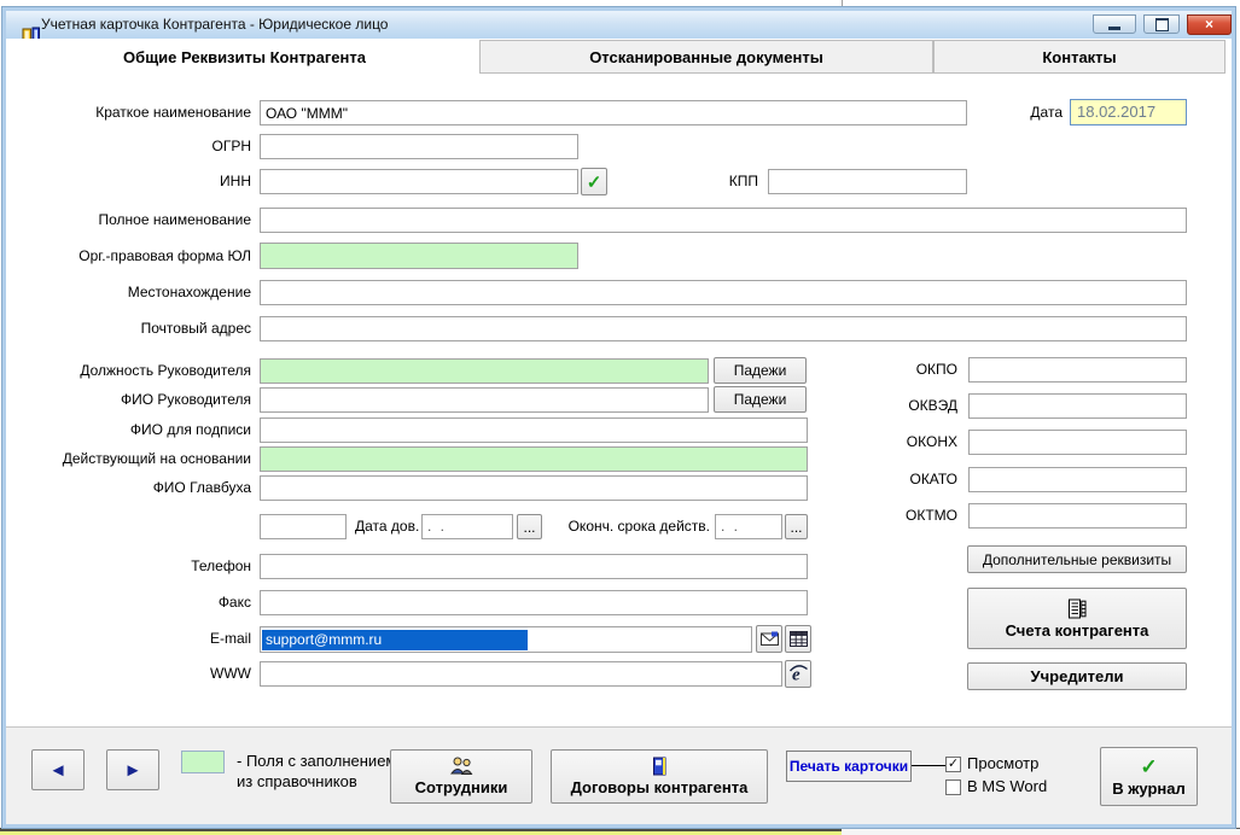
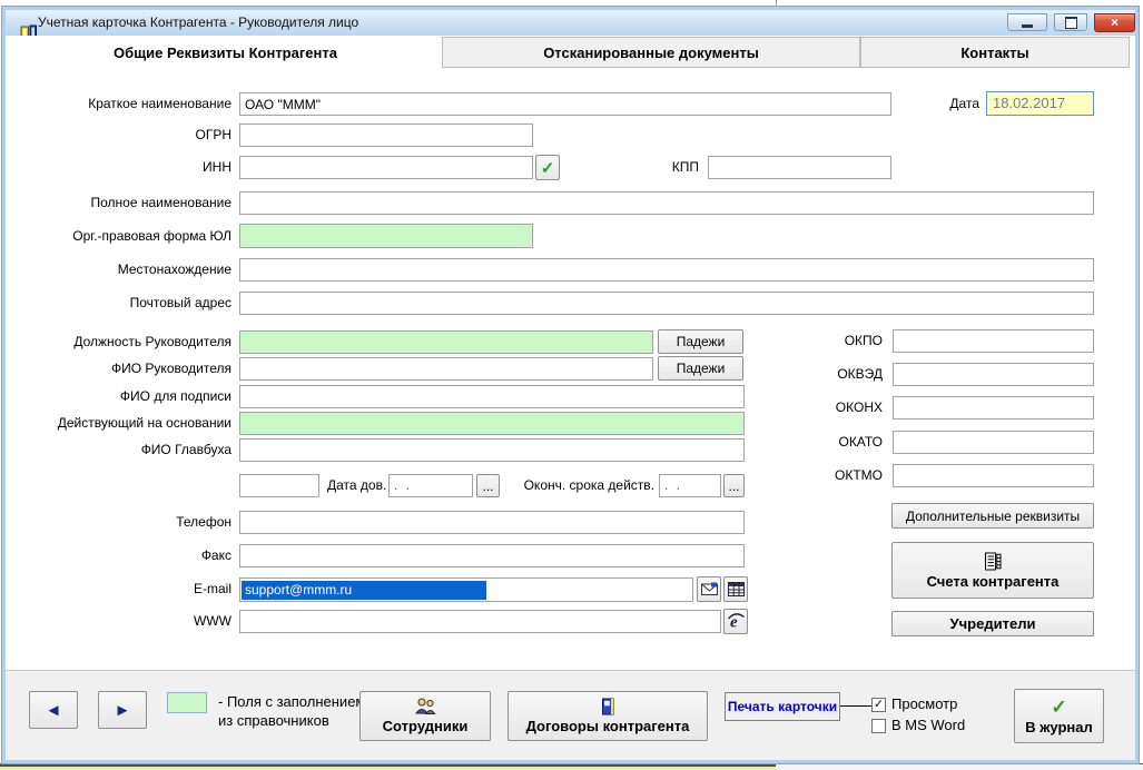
- Учетная карточка Контрагента - Юридическое лицо
+ Учетная карточка Контрагента - Руководителя лицо
  ×
  Общие Реквизиты Контрагента
  Отсканированные документы
  Контакты
  Краткое наименование
  ОАО "МММ"
  Дата
  18.02.2017
  ОГРН
  ИНН
  ✓
  КПП
  Полное наименование
  Орг.-правовая форма ЮЛ
  Местонахождение
  Почтовый адрес
  Должность Руководителя
  Падежи
  ФИО Руководителя
  Падежи
  ФИО для подписи
  Действующий на основании
  ФИО Главбуха
  Дата дов.
  . .
  ...
  Оконч. срока действ.
  . .
  ...
  Телефон
  Факс
  E-mail
  support@mmm.ru
  WWW
  e
  ОКПО
  ОКВЭД
  ОКОНХ
  ОКАТО
  ОКТМО
  Дополнительные реквизиты
  Счета контрагента
  Учредители
  ◄
  ►
  - Поля с заполнение
  из справочников
  Сотрудники
  Договоры контрагента
  Печать карточки
  ✓
  Просмотр
  В MS Word
  ✓
  В журнал
